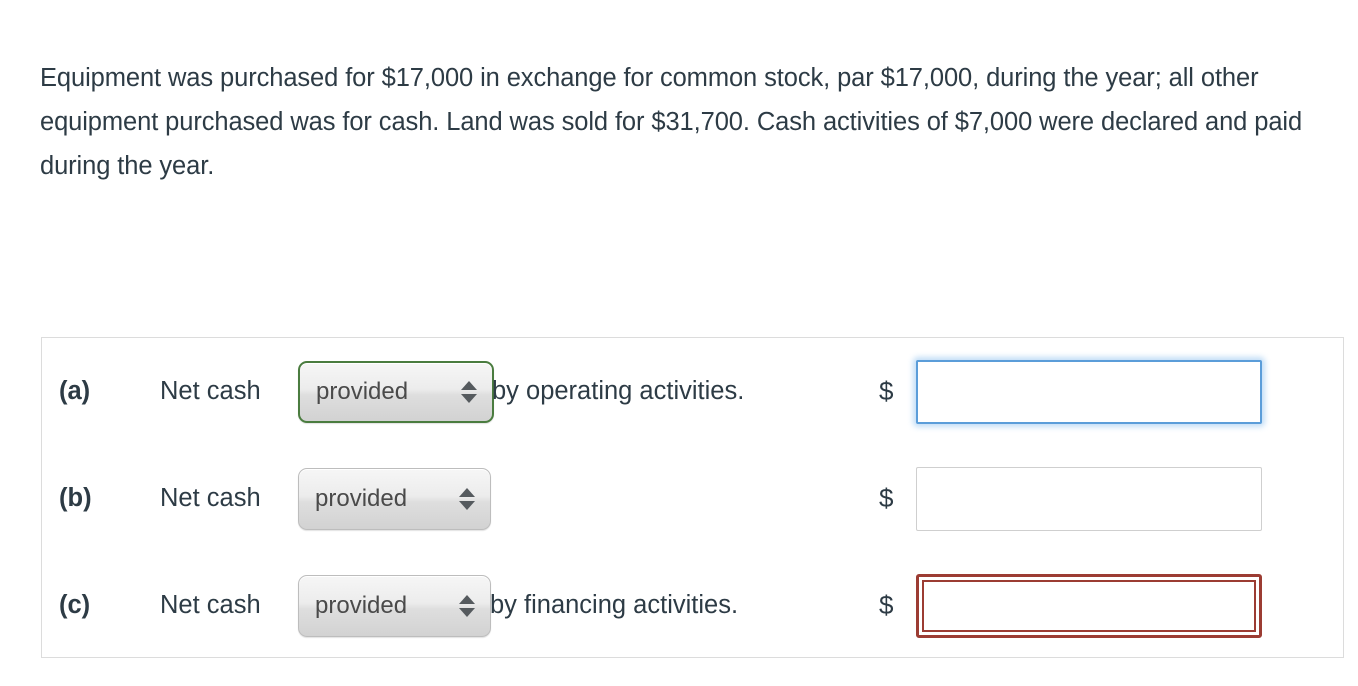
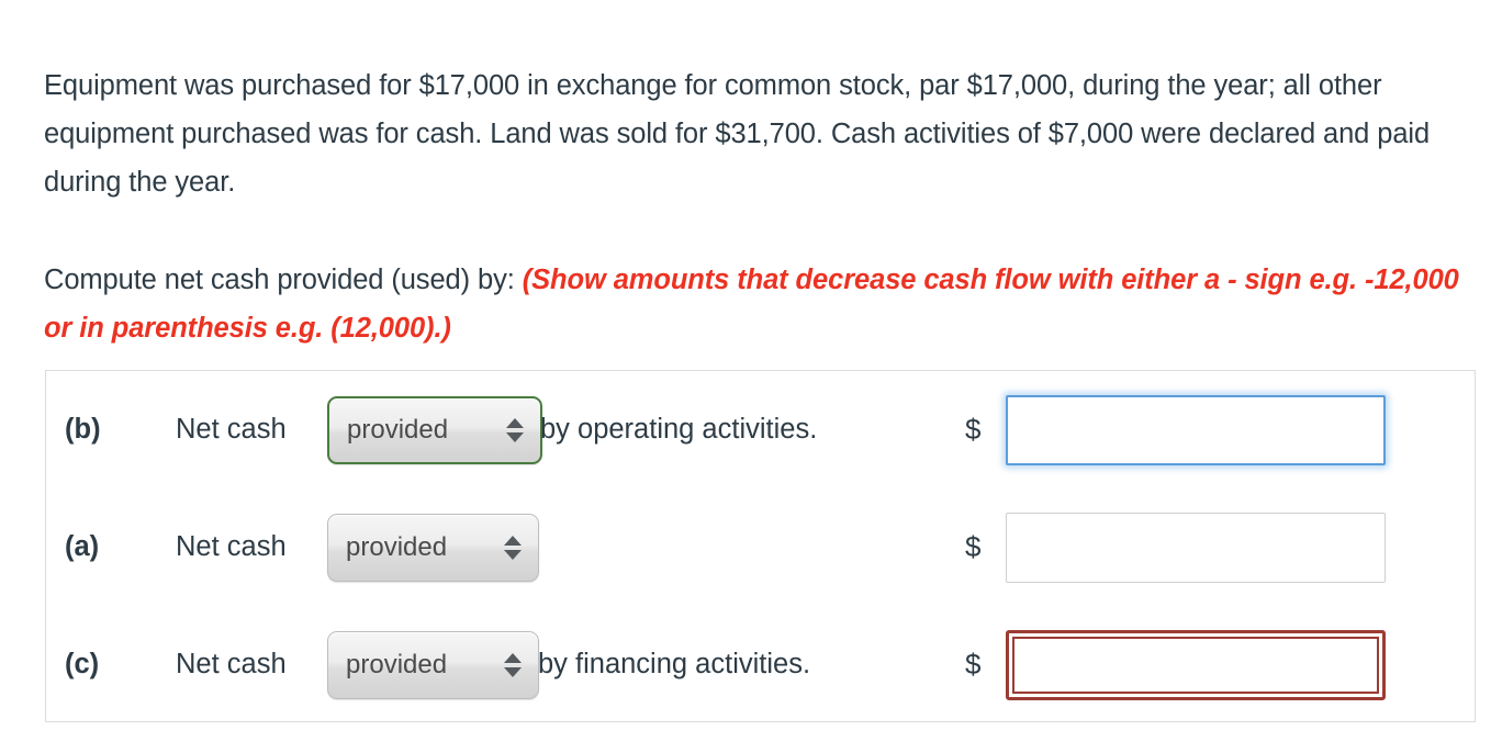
  Equipment was purchased for $17,000 in exchange for common stock, par $17,000, during the year; all other equipment purchased was for cash. Land was sold for $31,700. Cash activities of $7,000 were declared and paid during the year.
+ Compute net cash provided (used) by: (Show amounts that decrease cash flow with either a - sign e.g. -12,000 or in parenthesis e.g. (12,000).)
- (a)
+ (b)
  Net cash
  provided
  by operating activities.
  $
- (b)
+ (a)
  Net cash
  provided
  $
  (c)
  Net cash
  provided
  by financing activities.
  $
